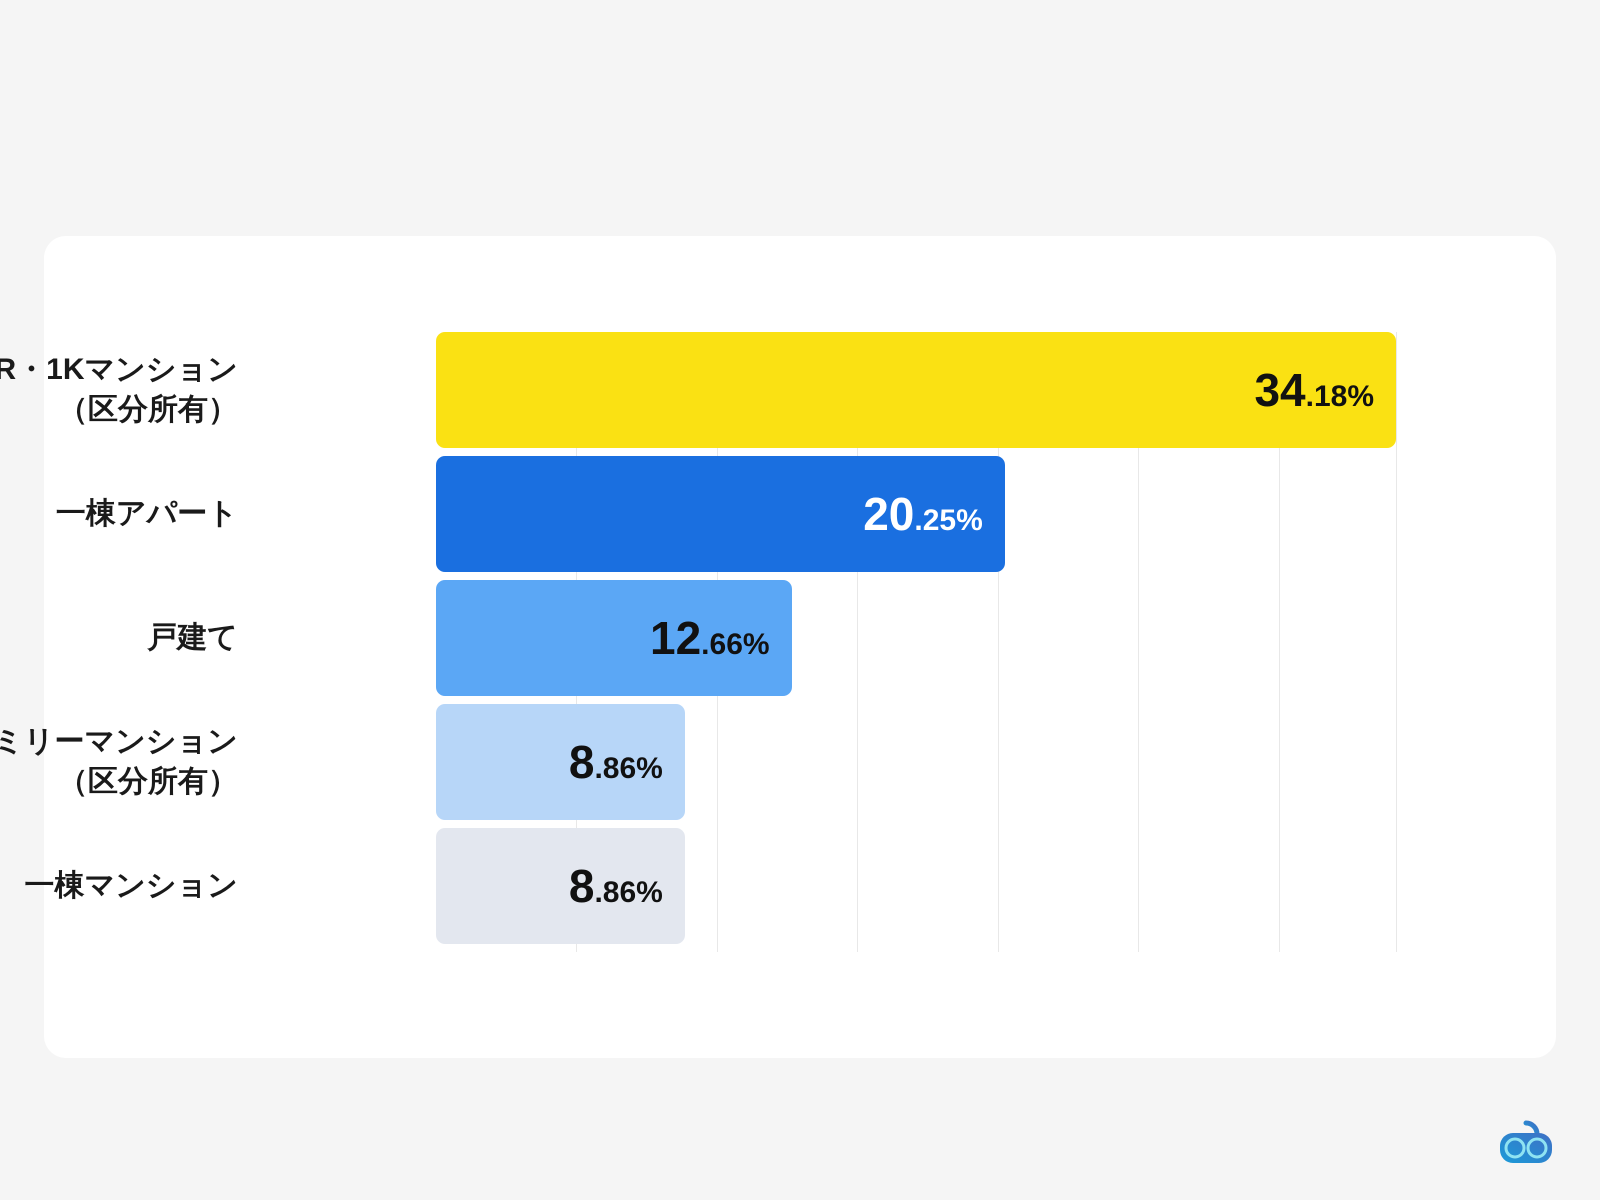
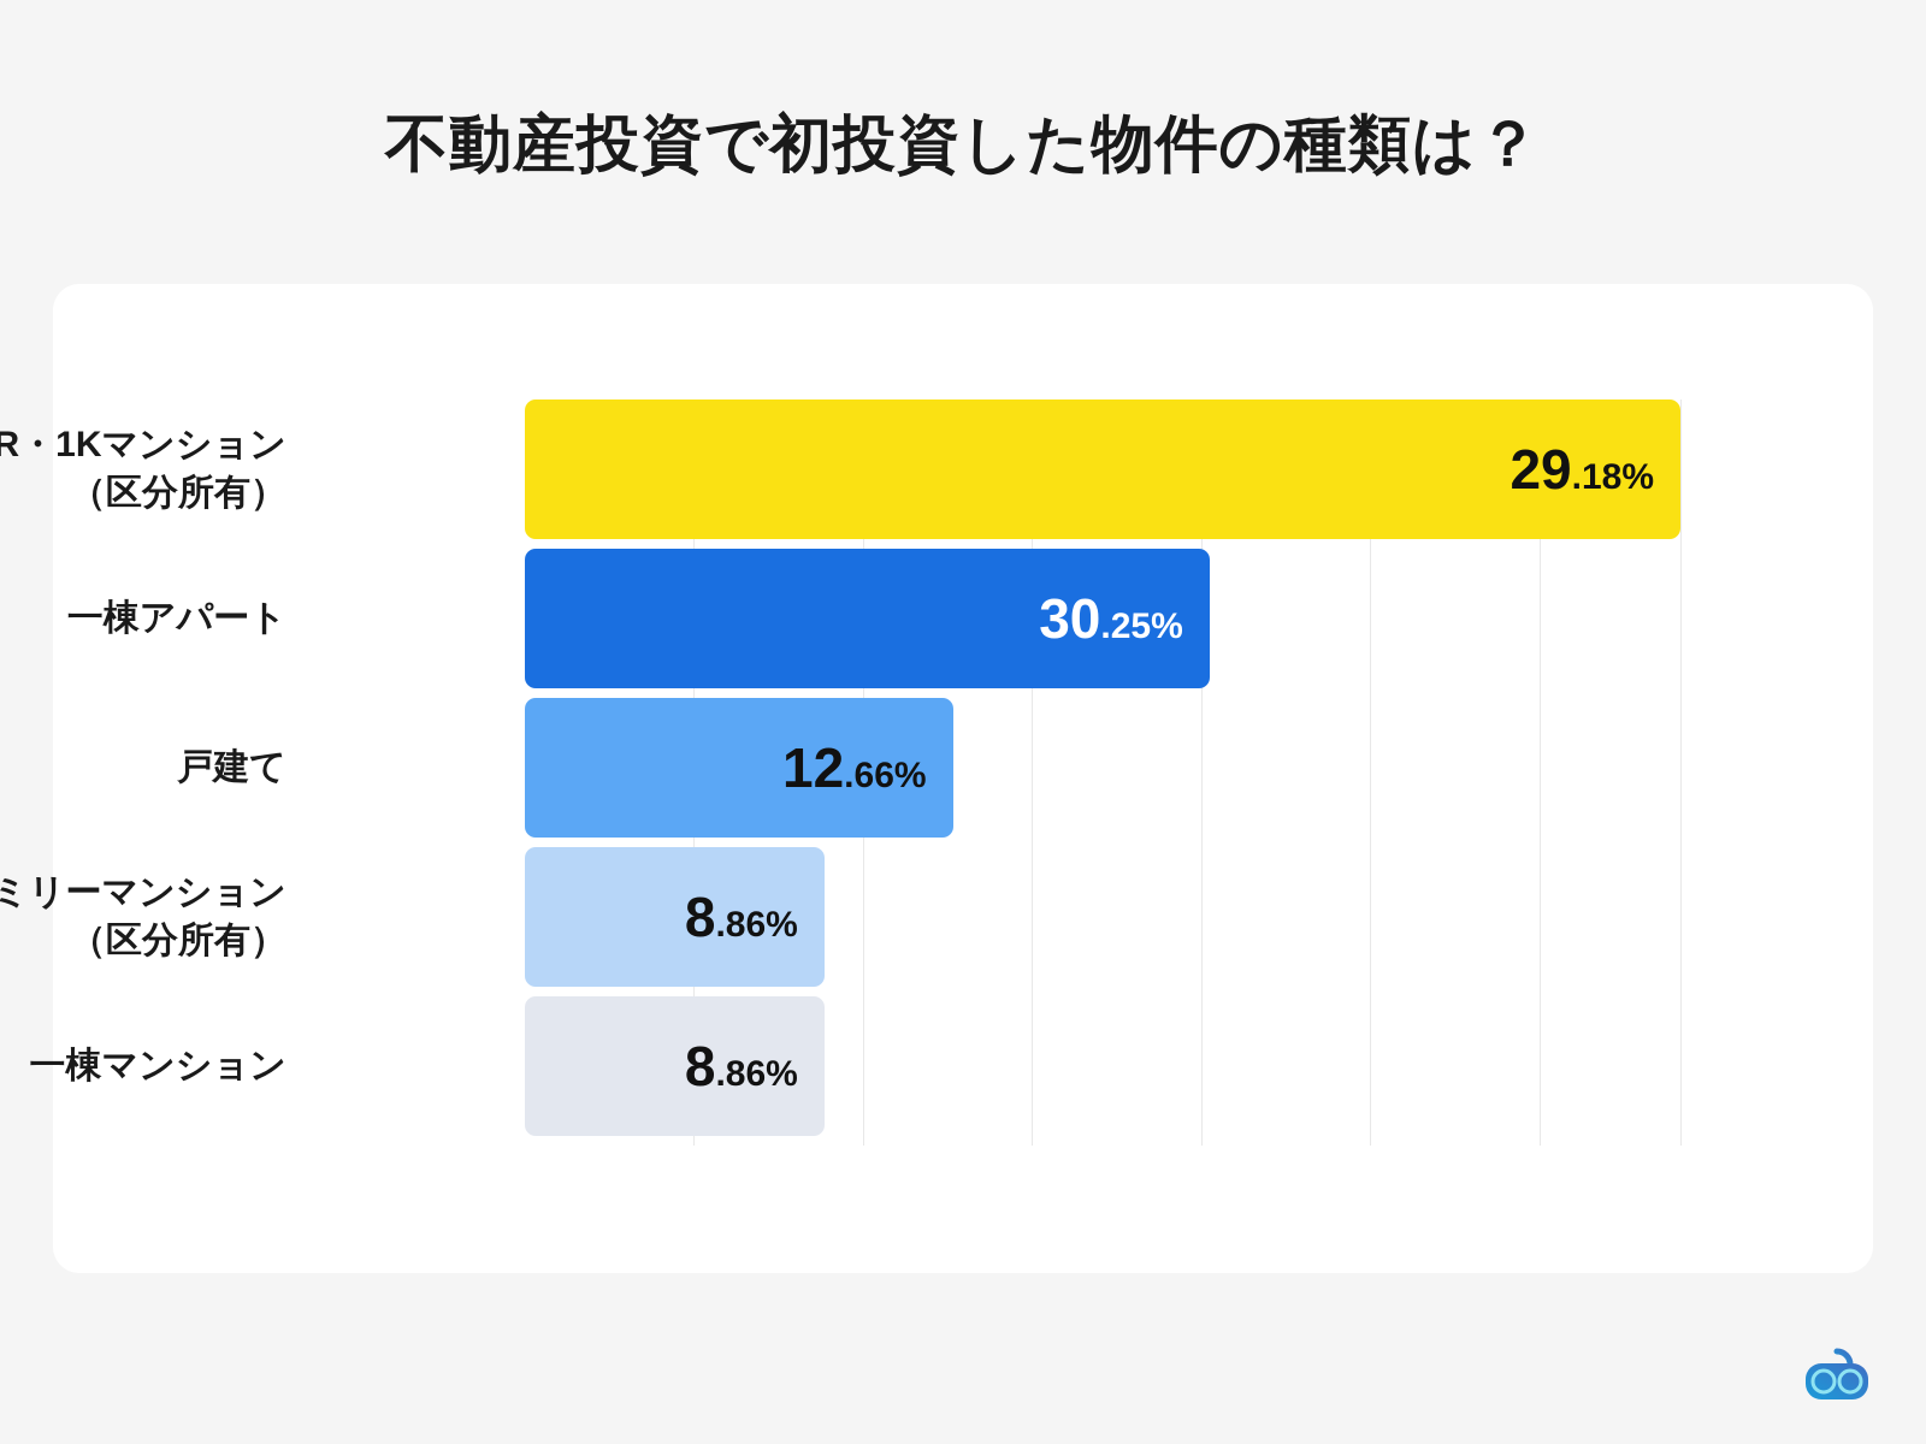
+ 不動産投資で初投資した物件の種類は？
  R・1Kマンション
  （区分所有）
- 34.18%
+ 29.18%
  一棟アパート
- 20.25%
+ 30.25%
  戸建て
  12.66%
  ミリーマンション
  （区分所有）
  8.86%
  一棟マンション
  8.86%
